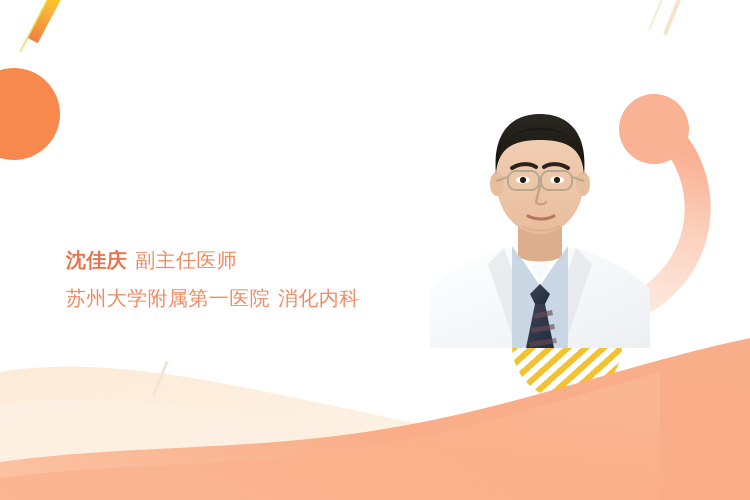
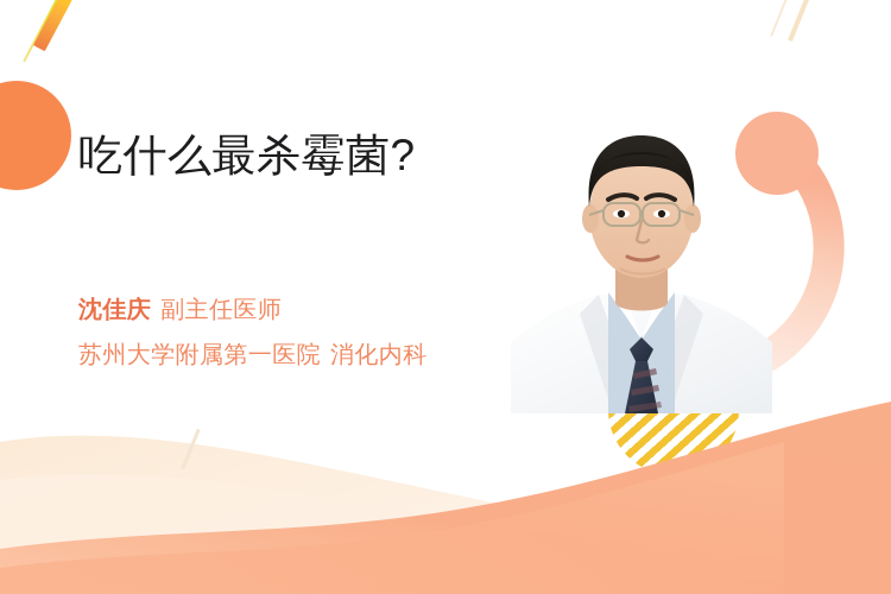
+ 吃什么最杀霉菌?
  沈佳庆 副主任医师
  苏州大学附属第一医院 消化内科
